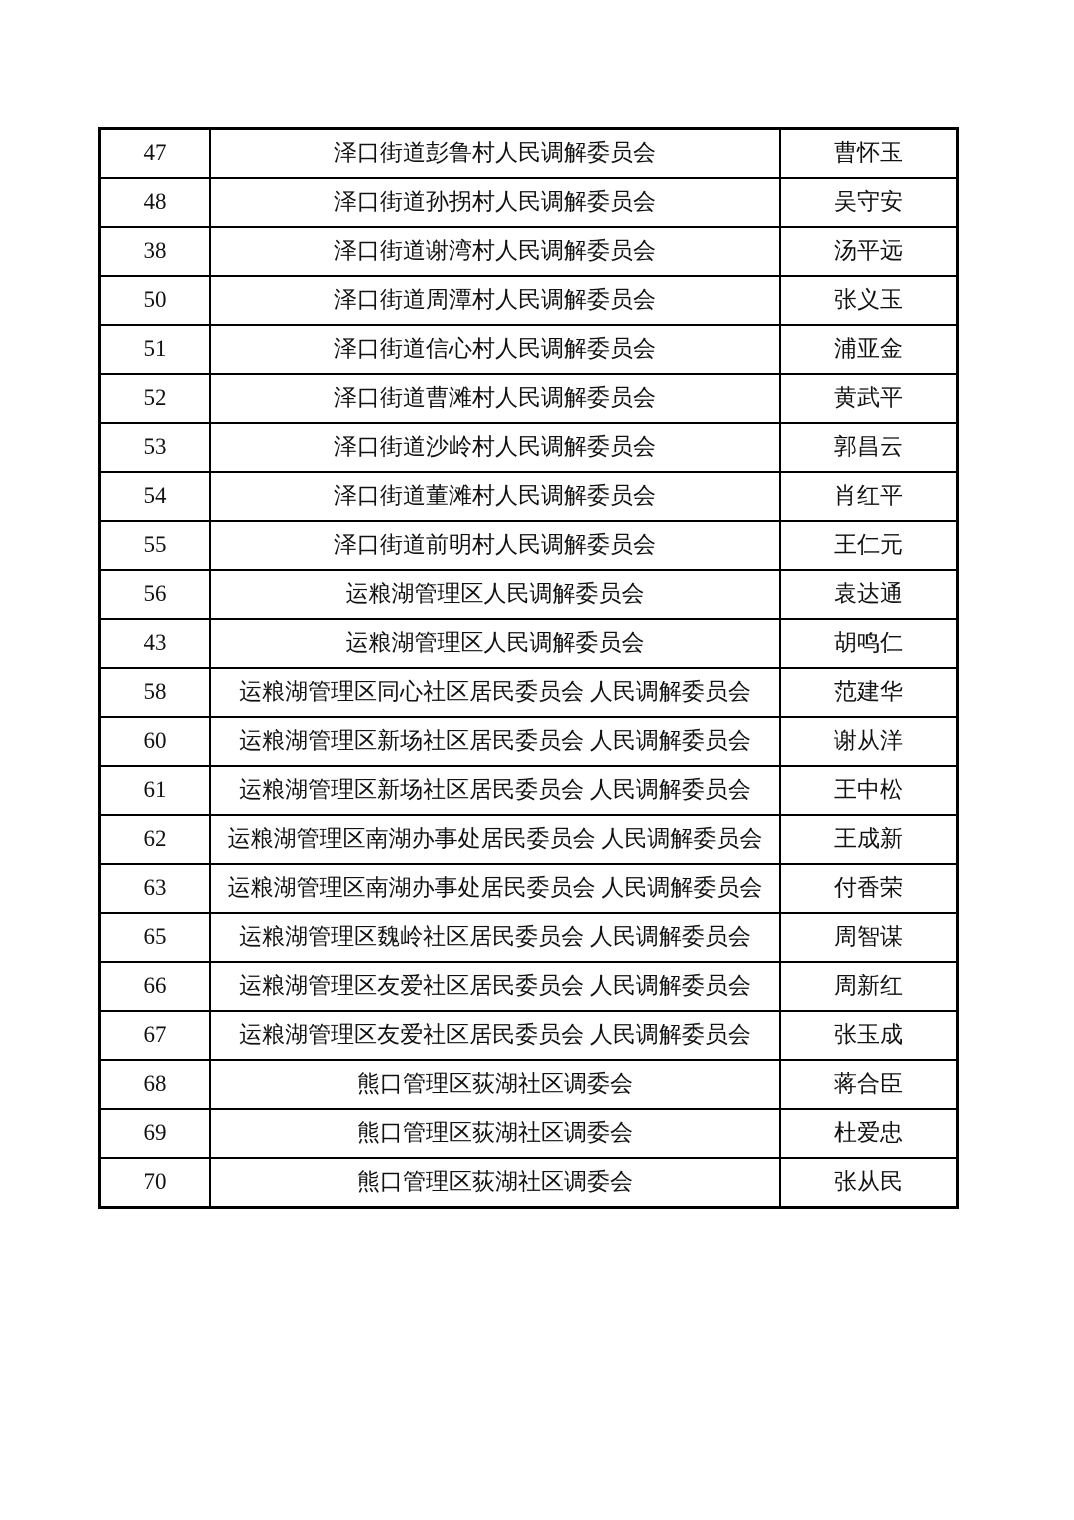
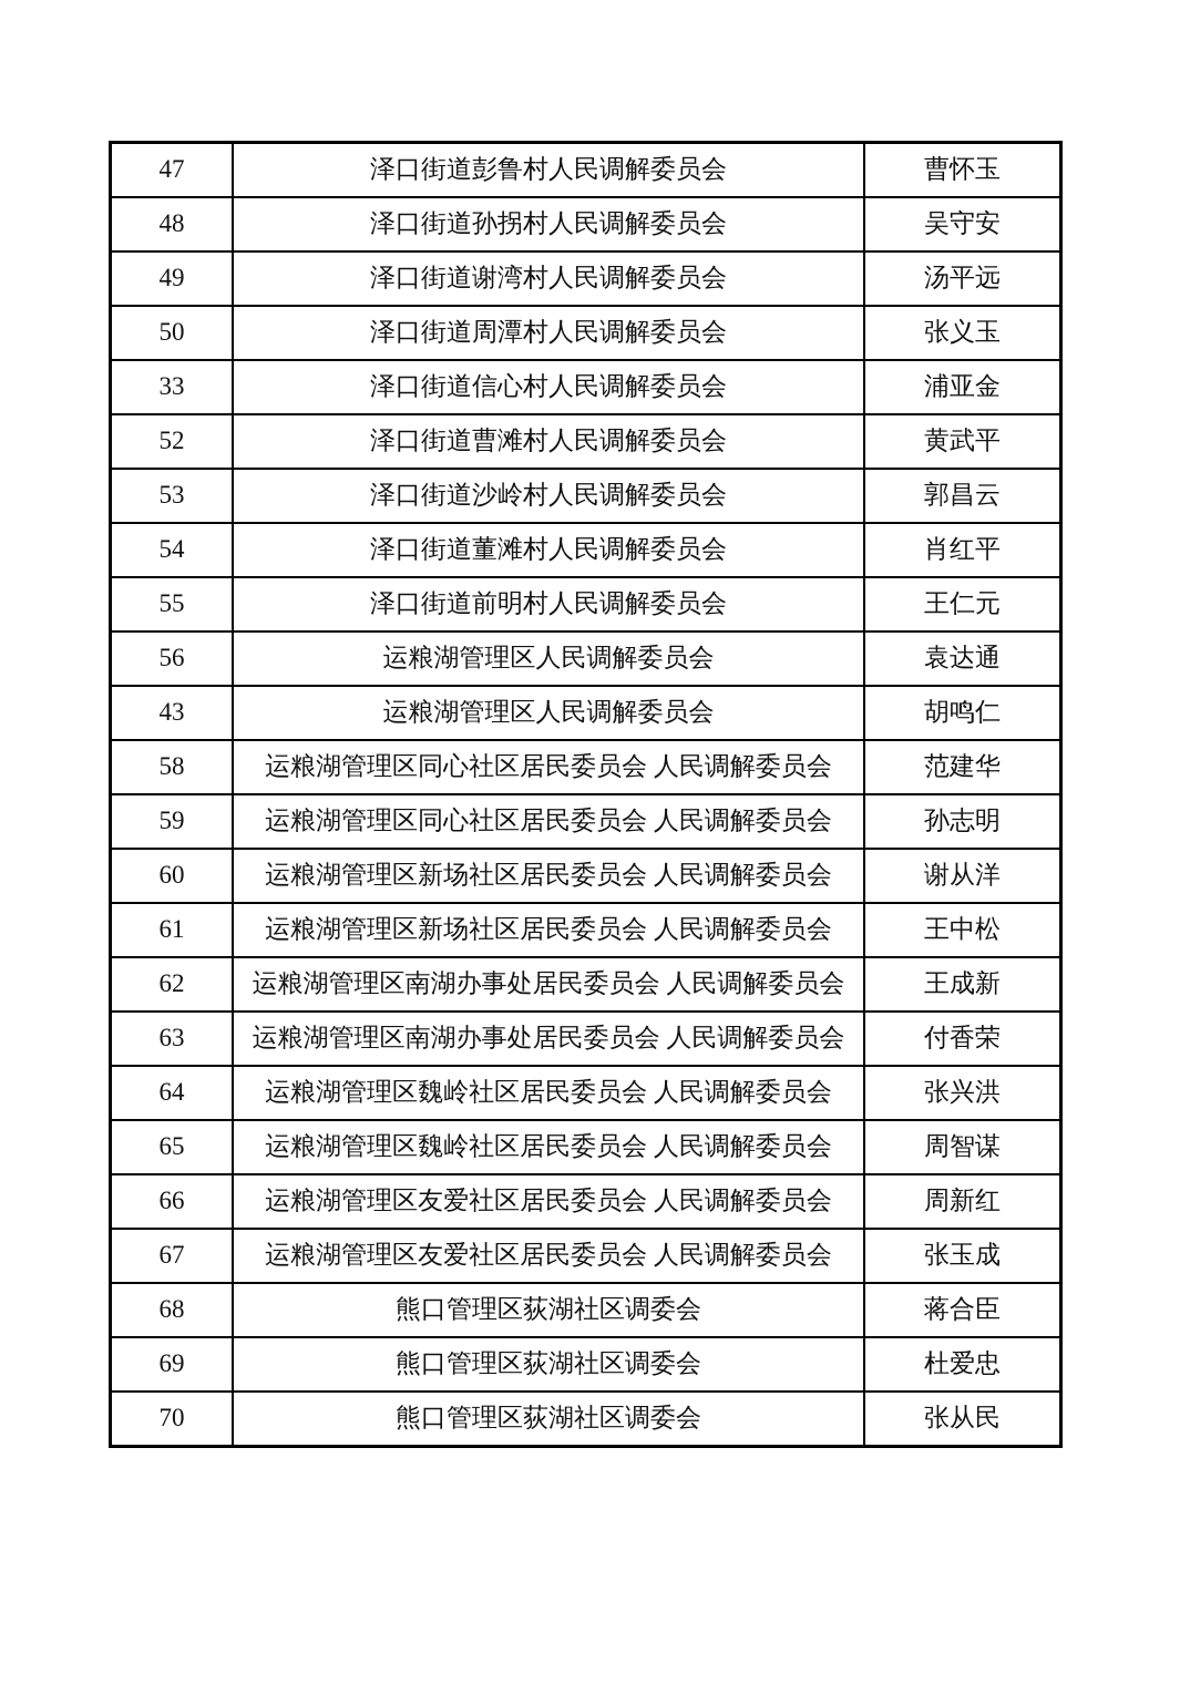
  47	泽口街道彭鲁村人民调解委员会	曹怀玉
  48	泽口街道孙拐村人民调解委员会	吴守安
- 38	泽口街道谢湾村人民调解委员会	汤平远
+ 49	泽口街道谢湾村人民调解委员会	汤平远
  50	泽口街道周潭村人民调解委员会	张义玉
- 51	泽口街道信心村人民调解委员会	浦亚金
+ 33	泽口街道信心村人民调解委员会	浦亚金
  52	泽口街道曹滩村人民调解委员会	黄武平
  53	泽口街道沙岭村人民调解委员会	郭昌云
  54	泽口街道董滩村人民调解委员会	肖红平
  55	泽口街道前明村人民调解委员会	王仁元
  56	运粮湖管理区人民调解委员会	袁达通
  43	运粮湖管理区人民调解委员会	胡鸣仁
  58	运粮湖管理区同心社区居民委员会 人民调解委员会	范建华
+ 59	运粮湖管理区同心社区居民委员会 人民调解委员会	孙志明
  60	运粮湖管理区新场社区居民委员会 人民调解委员会	谢从洋
  61	运粮湖管理区新场社区居民委员会 人民调解委员会	王中松
  62	运粮湖管理区南湖办事处居民委员会 人民调解委员会	王成新
  63	运粮湖管理区南湖办事处居民委员会 人民调解委员会	付香荣
+ 64	运粮湖管理区魏岭社区居民委员会 人民调解委员会	张兴洪
  65	运粮湖管理区魏岭社区居民委员会 人民调解委员会	周智谋
  66	运粮湖管理区友爱社区居民委员会 人民调解委员会	周新红
  67	运粮湖管理区友爱社区居民委员会 人民调解委员会	张玉成
  68	熊口管理区荻湖社区调委会	蒋合臣
  69	熊口管理区荻湖社区调委会	杜爱忠
  70	熊口管理区荻湖社区调委会	张从民
